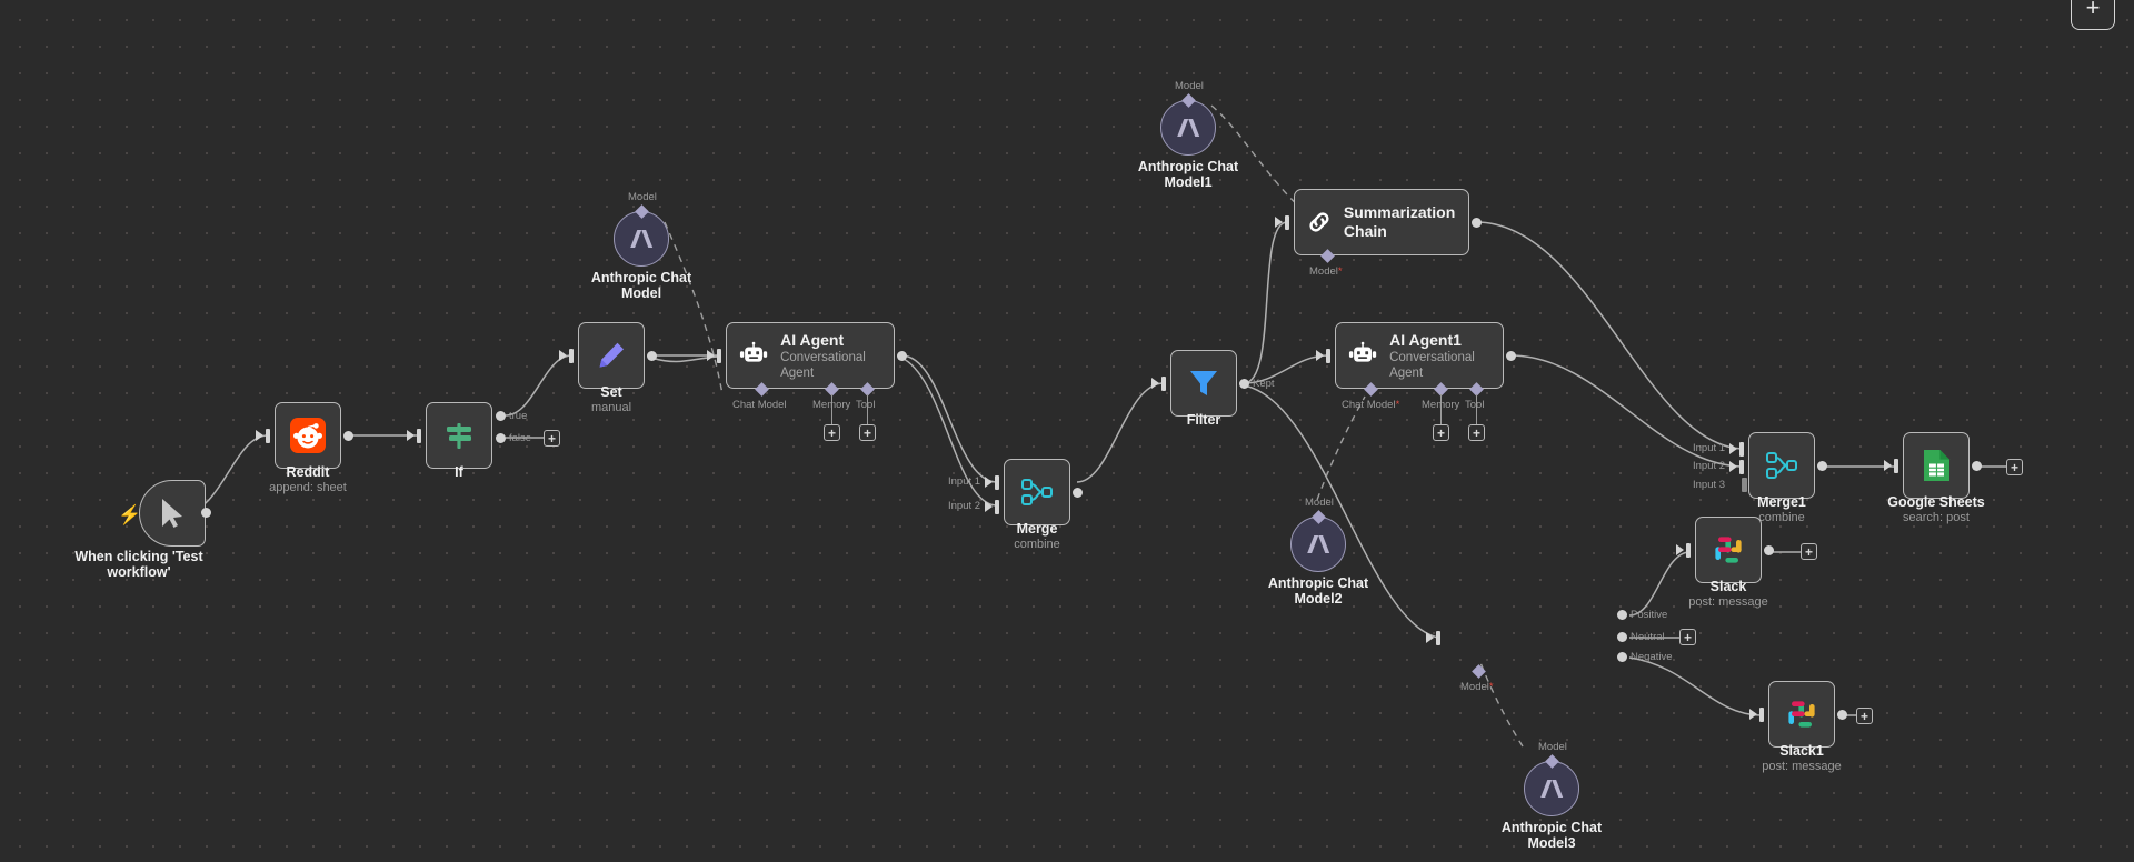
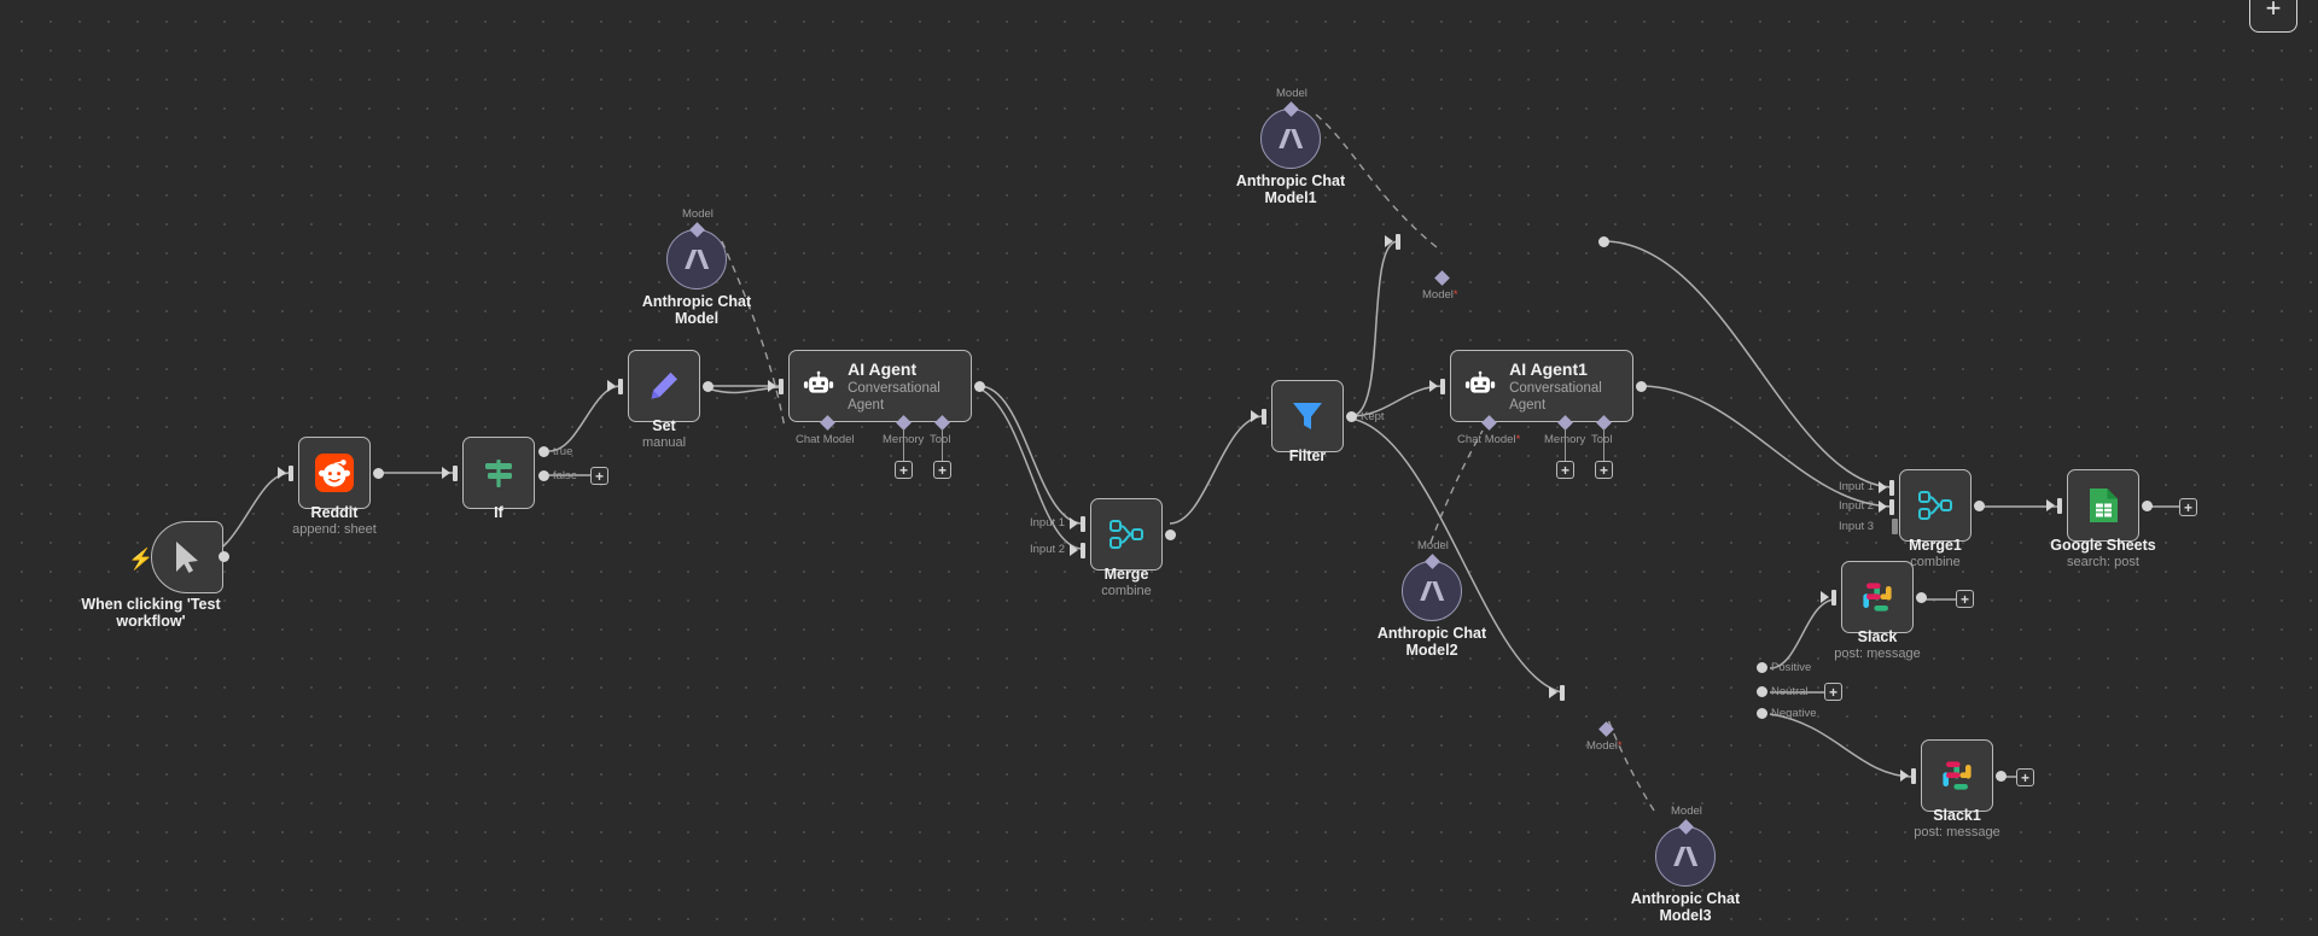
  +
  ⚡
  When clicking 'Test workflow'
  Reddit
  append: sheet
  true
  false
  If
  Set
  manual
  Model
  Anthropic Chat Model
  AI Agent
  Conversational Agent
  Chat Model
  Meory
  Tool
  Input 1
  Input 2
  Merge
  combine
  Kept
  Filter
  Model
  Anthropic Chat Model1
- Summarization Chain
  Model*
  AI Agent1
  Conversational Agent
  Chat Model*
  Meory
  Tool
  Model
  Anthropic Chat Model2
  Positive
  Neutral
  Negative
  Model*
  Input 1
  Input 2
  Input 3
  Merge1
  combine
  Slack
  post: message
  Google Sheets
  search: post
  Slack1
  post: message
  Model
  Anthropic Chat Model3
